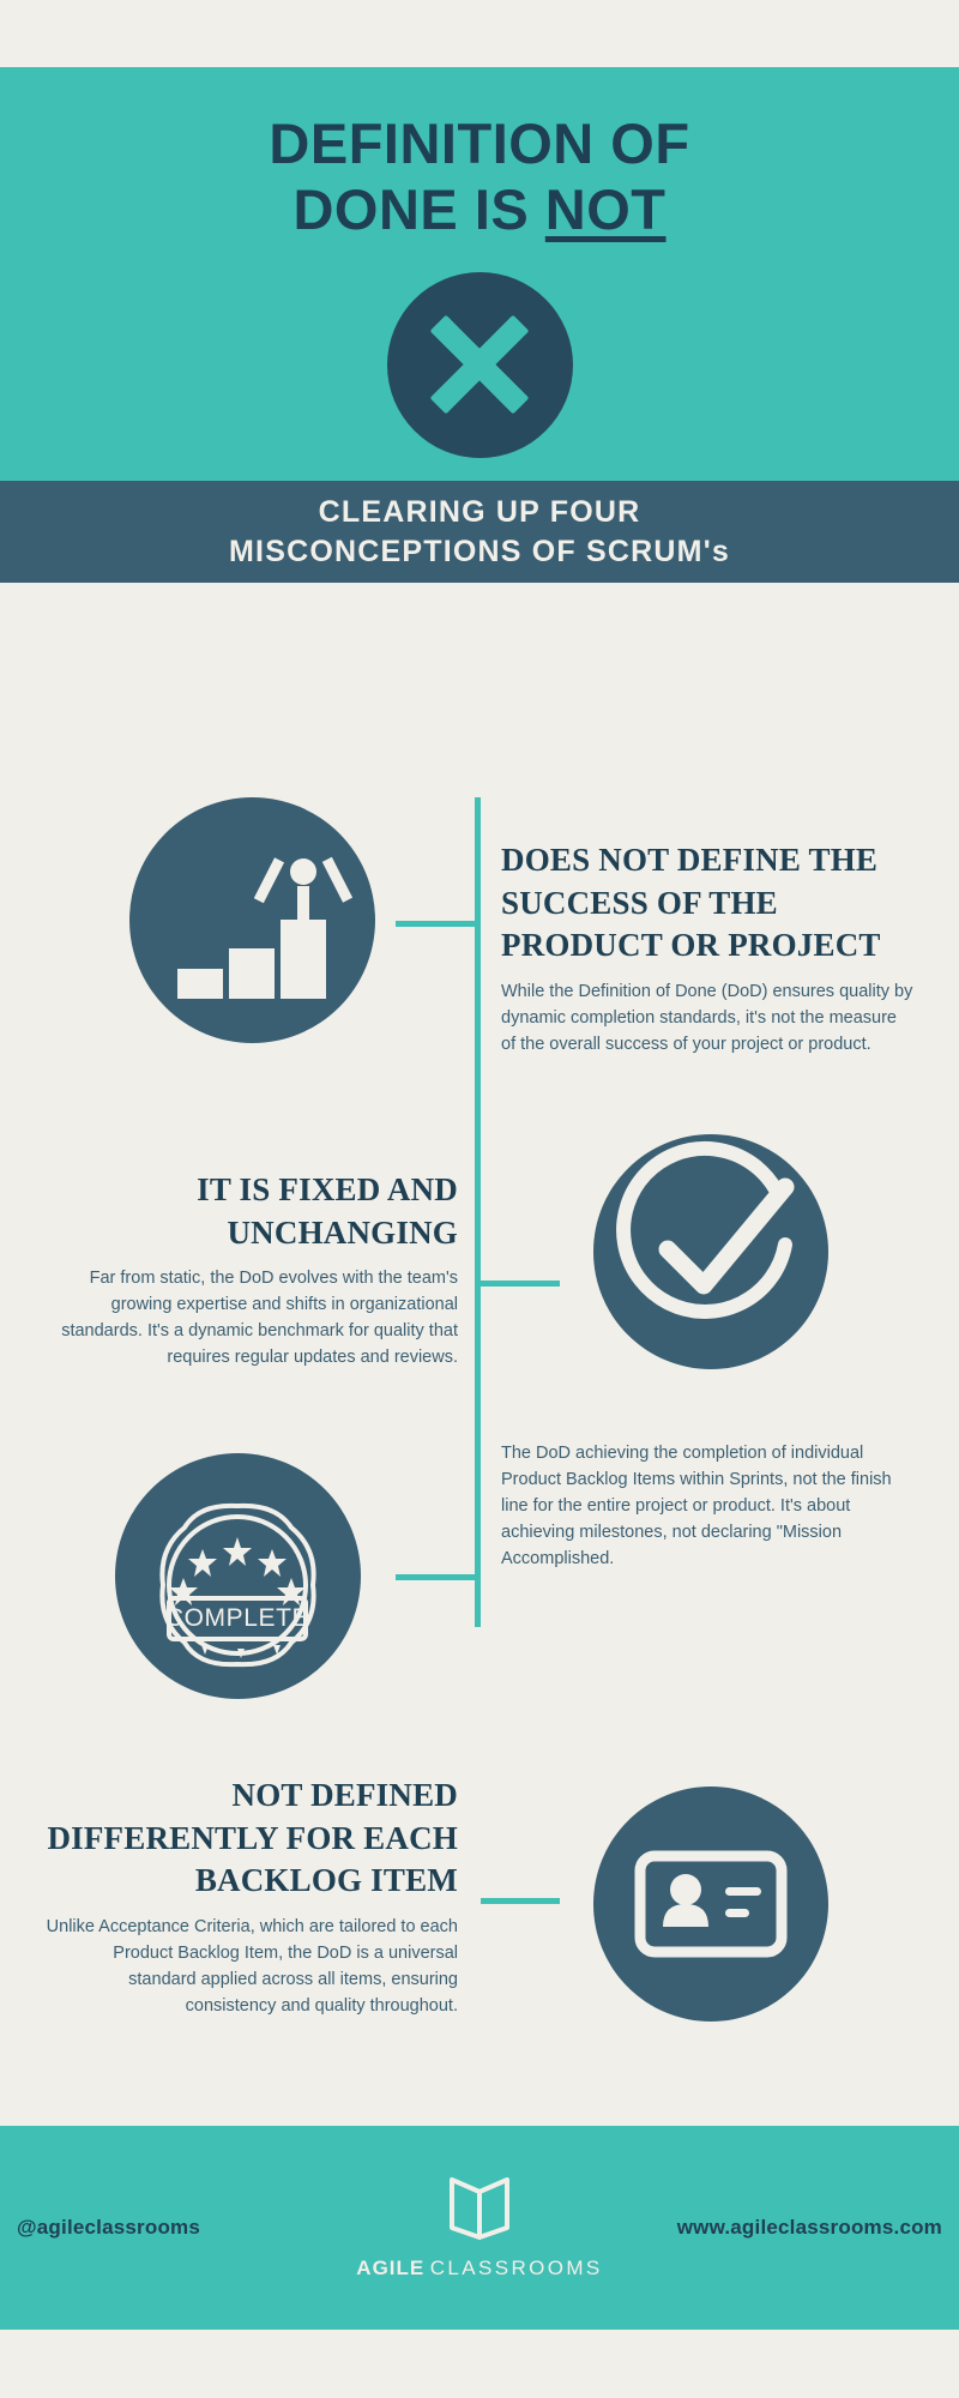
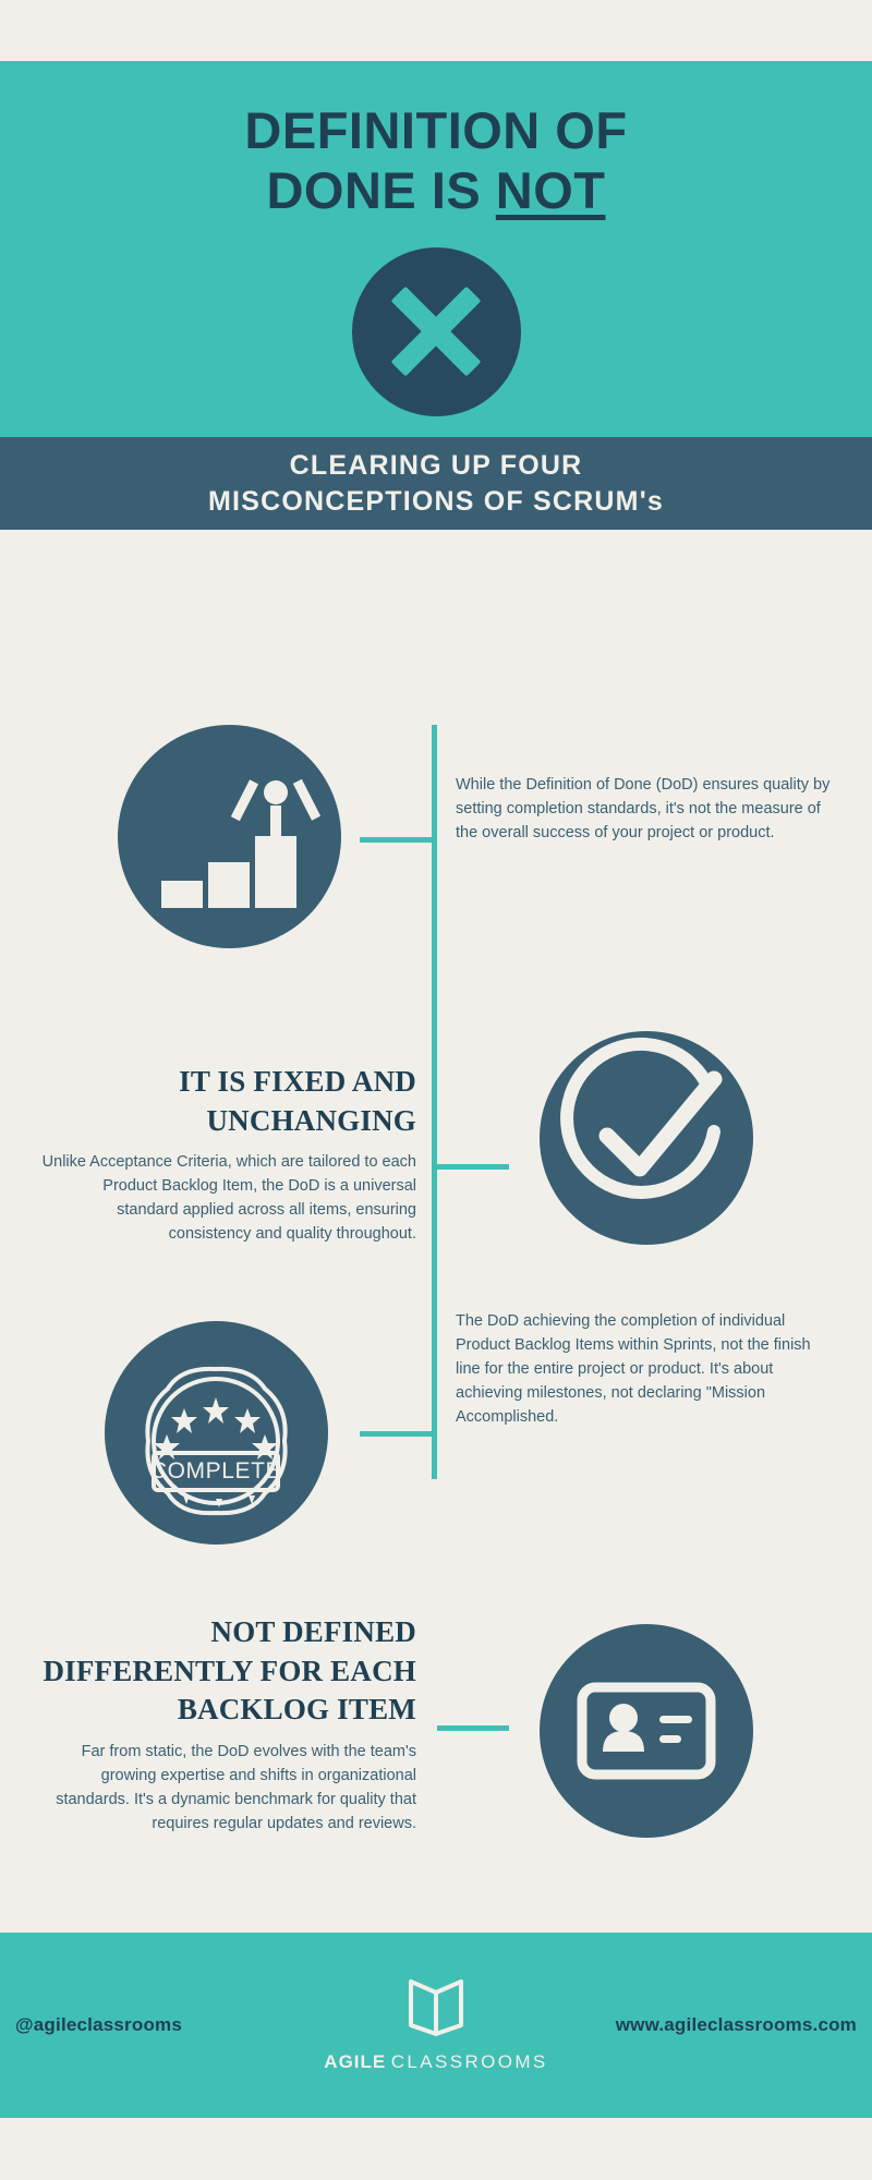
  DEFINITION OF
  DONE IS NOT
  CLEARING UP FOUR
  MISCONCEPTIONS OF SCRUM's
- DOES NOT DEFINE THE SUCCESS OF THE PRODUCT OR PROJECT
- While the Definition of Done (DoD) ensures quality by dynamic completion standards, it's not the measure of the overall success of your project or product.
+ While the Definition of Done (DoD) ensures quality by setting completion standards, it's not the measure of the overall success of your project or product.
  IT IS FIXED AND UNCHANGING
- Far from static, the DoD evolves with the team's growing expertise and shifts in organizational standards. It's a dynamic benchmark for quality that requires regular updates and reviews.
+ Unlike Acceptance Criteria, which are tailored to each Product Backlog Item, the DoD is a universal standard applied across all items, ensuring consistency and quality throughout.
  COMPLETE
  The DoD achieving the completion of individual Product Backlog Items within Sprints, not the finish line for the entire project or product. It's about achieving milestones, not declaring "Mission Accomplished.
  NOT DEFINED DIFFERENTLY FOR EACH BACKLOG ITEM
- Unlike Acceptance Criteria, which are tailored to each Product Backlog Item, the DoD is a universal standard applied across all items, ensuring consistency and quality throughout.
+ Far from static, the DoD evolves with the team's growing expertise and shifts in organizational standards. It's a dynamic benchmark for quality that requires regular updates and reviews.
  @agileclassrooms
  AGILE CLASSROOMS
  www.agileclassrooms.com
